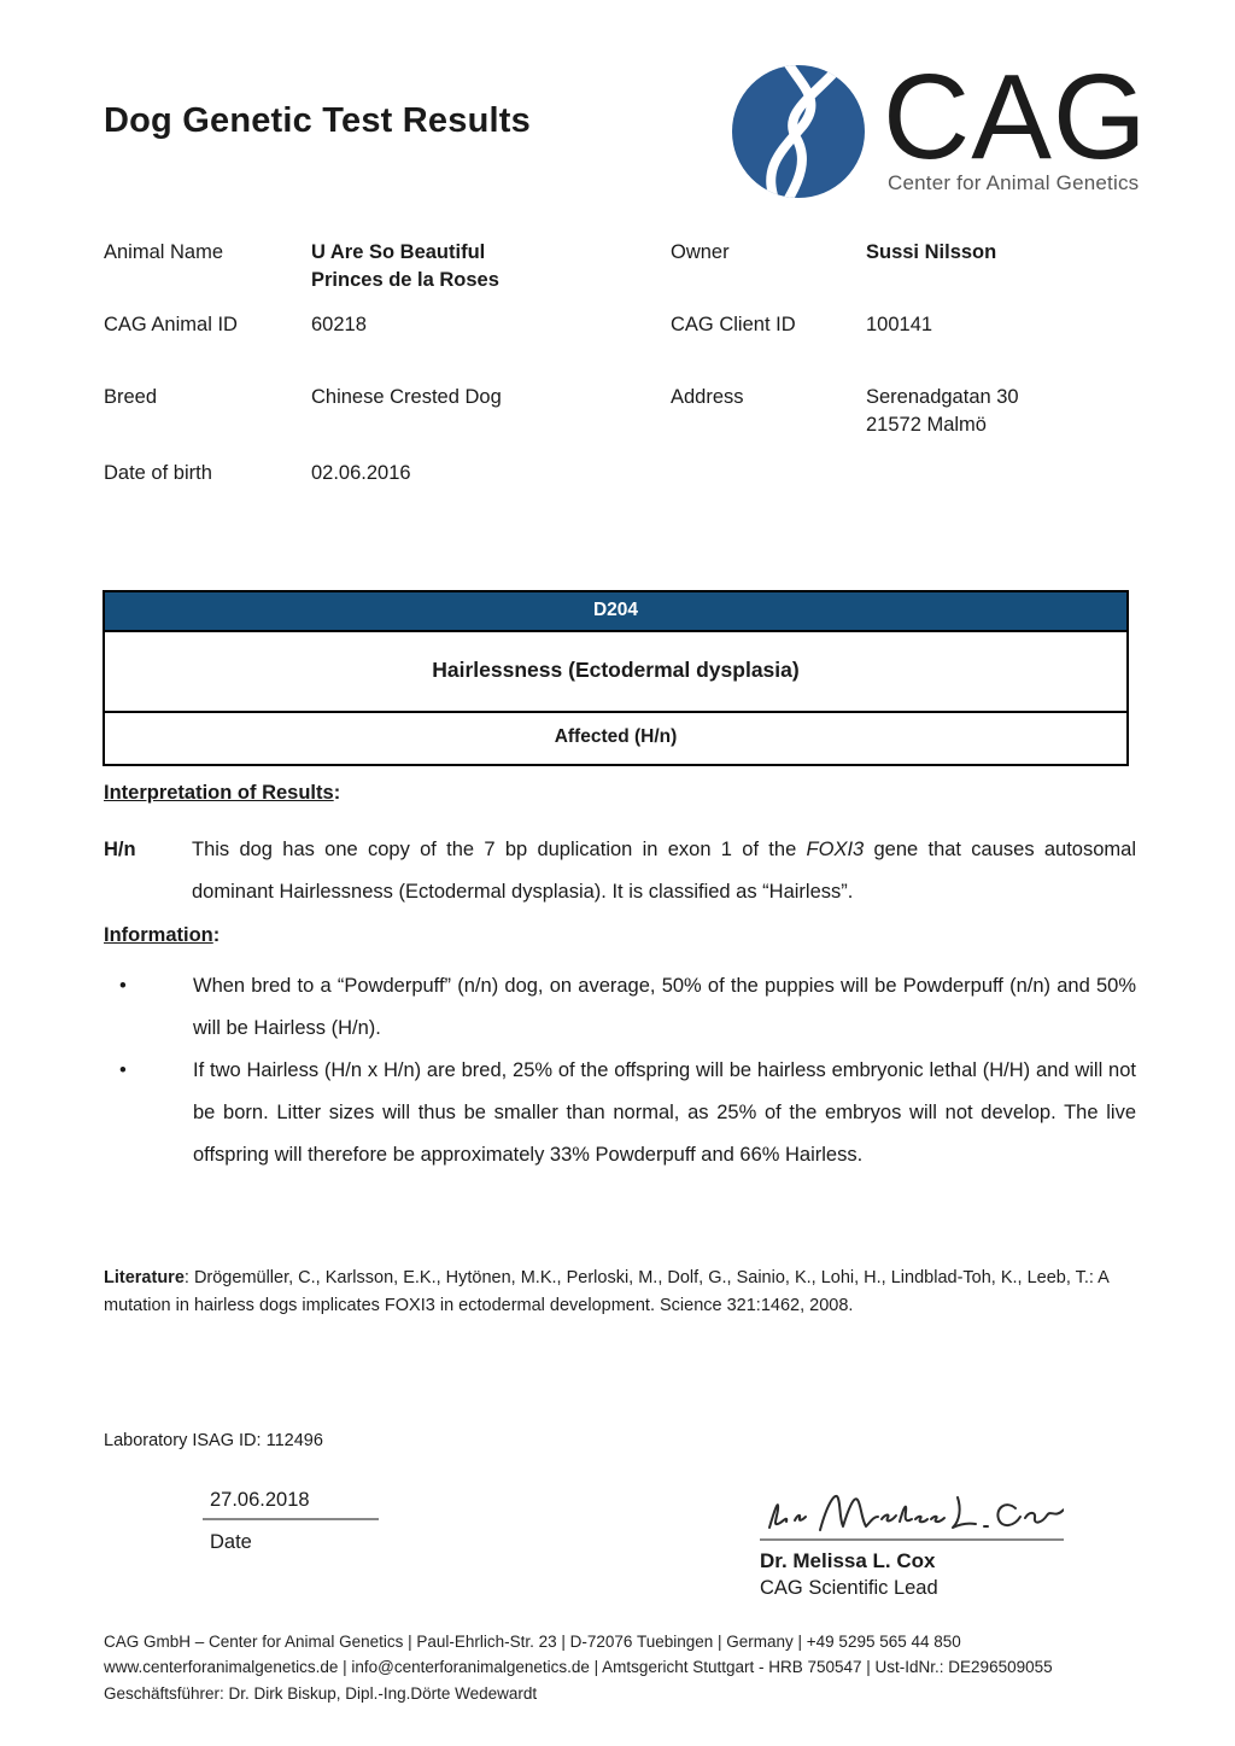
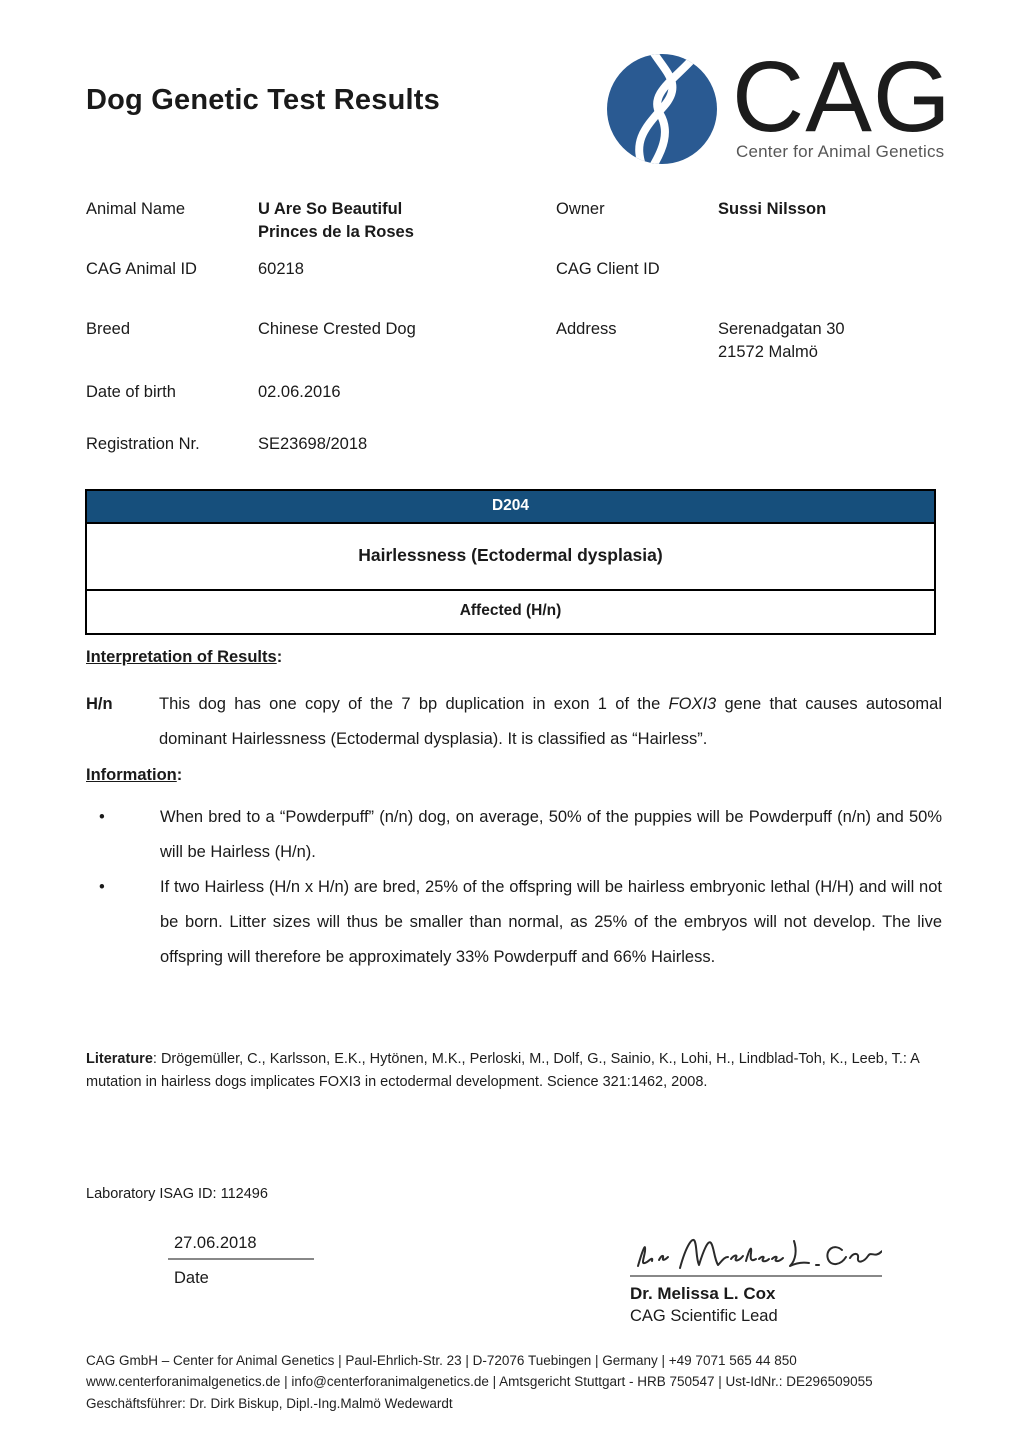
  Dog Genetic Test Results
  CAG
  Center for Animal Genetics
  Animal Name
  U Are So Beautiful
  Princes de la Roses
  Owner
  Sussi Nilsson
  CAG Animal ID
  60218
  CAG Client ID
- 100141
  Breed
  Chinese Crested Dog
  Address
  Serenadgatan 30
  21572 Malmö
  Date of birth
  02.06.2016
+ Registration Nr.
+ SE23698/2018
  D204
  Hairlessness (Ectodermal dysplasia)
  Affected (H/n)
  Interpretation of Results:
  H/n
  This dog has one copy of the 7 bp duplication in exon 1 of the FOXI3 gene that causes autosomal dominant Hairlessness (Ectodermal dysplasia). It is classified as “Hairless”.
  Information:
  •
  When bred to a “Powderpuff” (n/n) dog, on average, 50% of the puppies will be Powderpuff (n/n) and 50% will be Hairless (H/n).
  •
  If two Hairless (H/n x H/n) are bred, 25% of the offspring will be hairless embryonic lethal (H/H) and will not be born. Litter sizes will thus be smaller than normal, as 25% of the embryos will not develop. The live offspring will therefore be approximately 33% Powderpuff and 66% Hairless.
  Literature: Drögemüller, C., Karlsson, E.K., Hytönen, M.K., Perloski, M., Dolf, G., Sainio, K., Lohi, H., Lindblad-Toh, K., Leeb, T.: A mutation in hairless dogs implicates FOXI3 in ectodermal development. Science 321:1462, 2008.
  Laboratory ISAG ID: 112496
  27.06.2018
  Date
  Dr. Melissa L. Cox
  CAG Scientific Lead
- CAG GmbH – Center for Animal Genetics | Paul-Ehrlich-Str. 23 | D-72076 Tuebingen | Germany | +49 5295 565 44 850
+ CAG GmbH – Center for Animal Genetics | Paul-Ehrlich-Str. 23 | D-72076 Tuebingen | Germany | +49 7071 565 44 850
  www.centerforanimalgenetics.de | info@centerforanimalgenetics.de | Amtsgericht Stuttgart - HRB 750547 | Ust-IdNr.: DE296509055
- Geschäftsführer: Dr. Dirk Biskup, Dipl.-Ing.Dörte Wedewardt
+ Geschäftsführer: Dr. Dirk Biskup, Dipl.-Ing.Malmö Wedewardt
